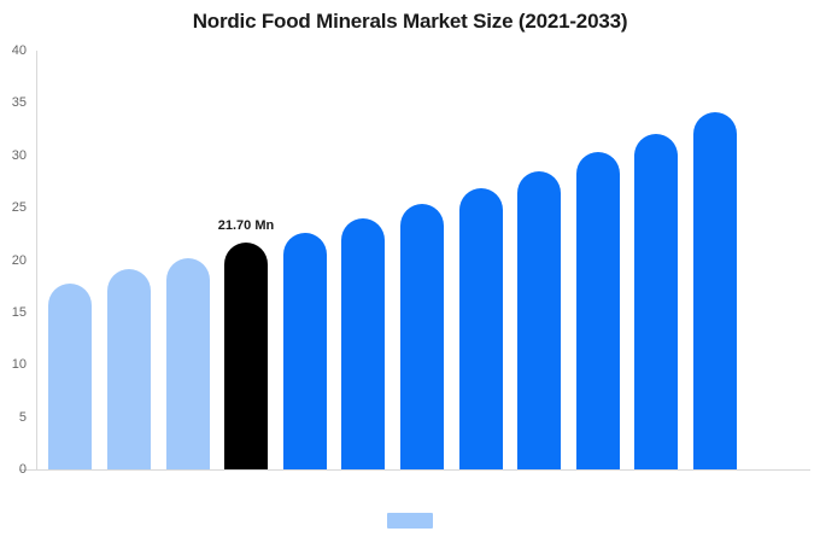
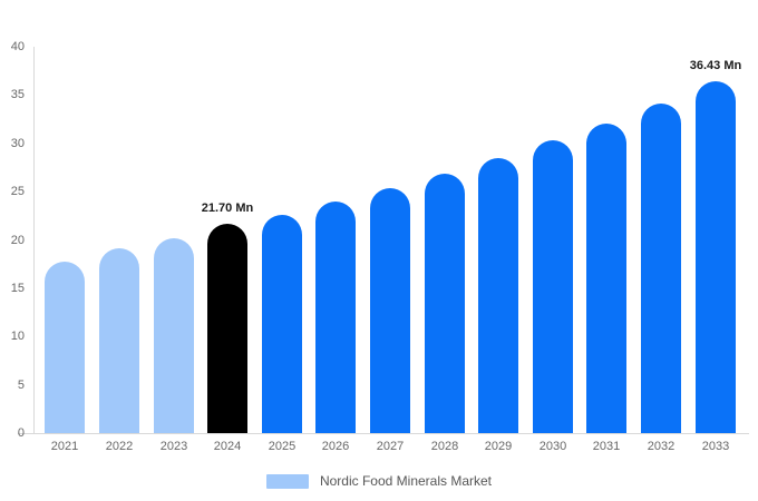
- Nordic Food Minerals Market Size (2021-2033)
  0
  5
  10
  15
  20
  25
  30
  35
  40
  21.70 Mn
+ 36.43 Mn
+ 2021
+ 2022
+ 2023
+ 2024
+ 2025
+ 2026
+ 2027
+ 2028
+ 2029
+ 2030
+ 2031
+ 2032
+ 2033
+ Nordic Food Minerals Market
